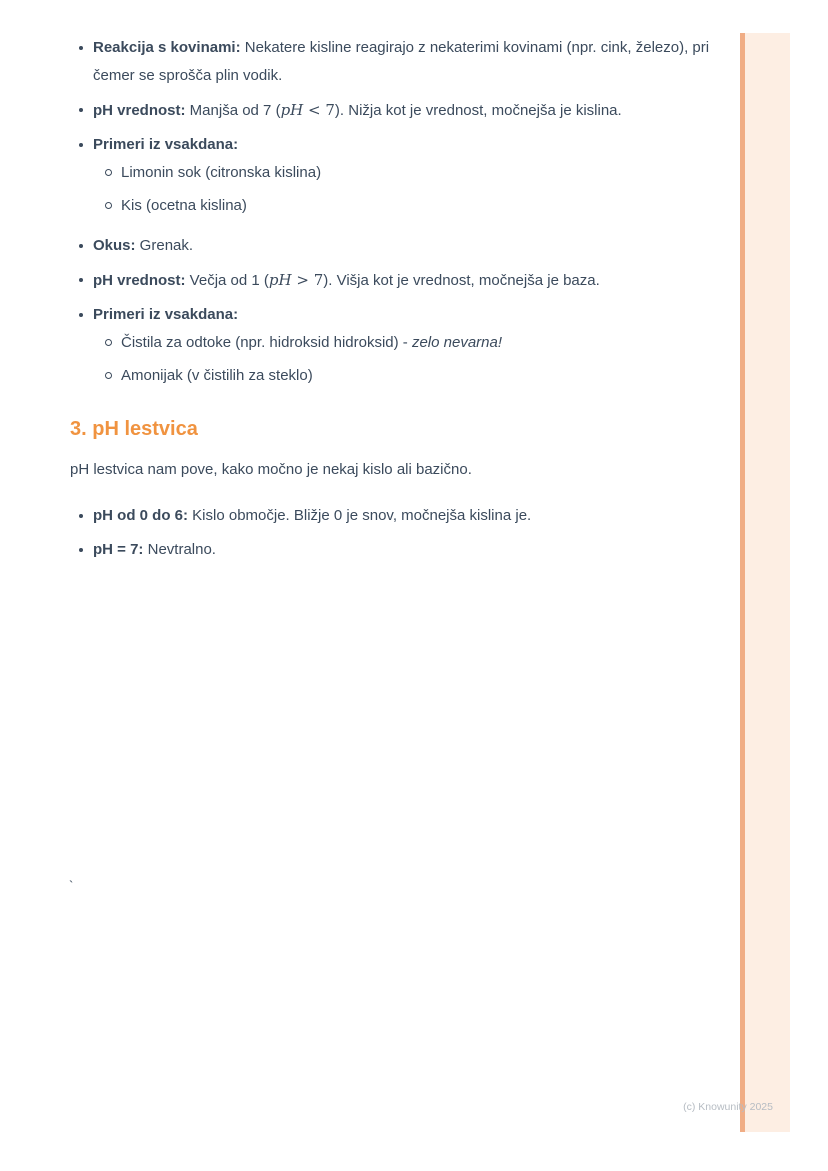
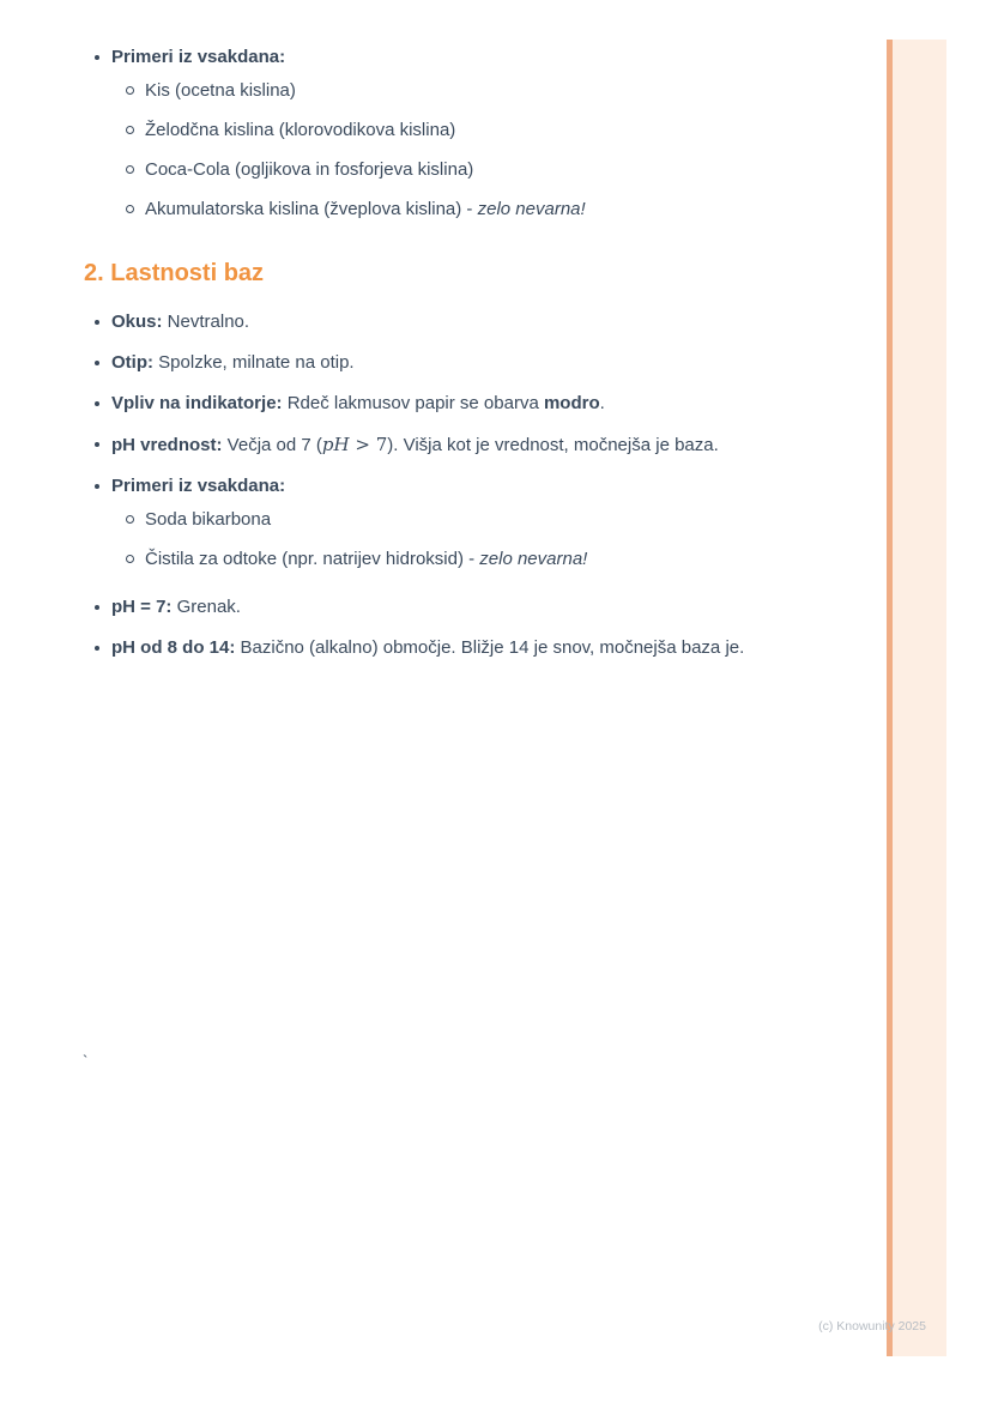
- Reakcija s kovinami: Nekatere kisline reagirajo z nekaterimi kovinami (npr. cink, železo), pri čemer se sprošča plin vodik.
- pH vrednost: Manjša od 7 (pH < 7). Nižja kot je vrednost, močnejša je kislina.
  Primeri iz vsakdana:
- Limonin sok (citronska kislina)
  Kis (ocetna kislina)
+ Želodčna kislina (klorovodikova kislina)
+ Coca-Cola (ogljikova in fosforjeva kislina)
+ Akumulatorska kislina (žveplova kislina) - zelo nevarna!
+ 2. Lastnosti baz
- Okus: Grenak.
+ Okus: Nevtralno.
+ Otip: Spolzke, milnate na otip.
+ Vpliv na indikatorje: Rdeč lakmusov papir se obarva modro.
- pH vrednost: Večja od 1 (pH > 7). Višja kot je vrednost, močnejša je baza.
+ pH vrednost: Večja od 7 (pH > 7). Višja kot je vrednost, močnejša je baza.
  Primeri iz vsakdana:
+ Soda bikarbona
- Čistila za odtoke (npr. hidroksid hidroksid) - zelo nevarna!
+ Čistila za odtoke (npr. natrijev hidroksid) - zelo nevarna!
- Amonijak (v čistilih za steklo)
- 3. pH lestvica
- pH lestvica nam pove, kako močno je nekaj kislo ali bazično.
- pH od 0 do 6: Kislo območje. Bližje 0 je snov, močnejša kislina je.
- pH = 7: Nevtralno.
+ pH = 7: Grenak.
+ pH od 8 do 14: Bazično (alkalno) območje. Bližje 14 je snov, močnejša baza je.
  `
  (c) Knowunity 2025
